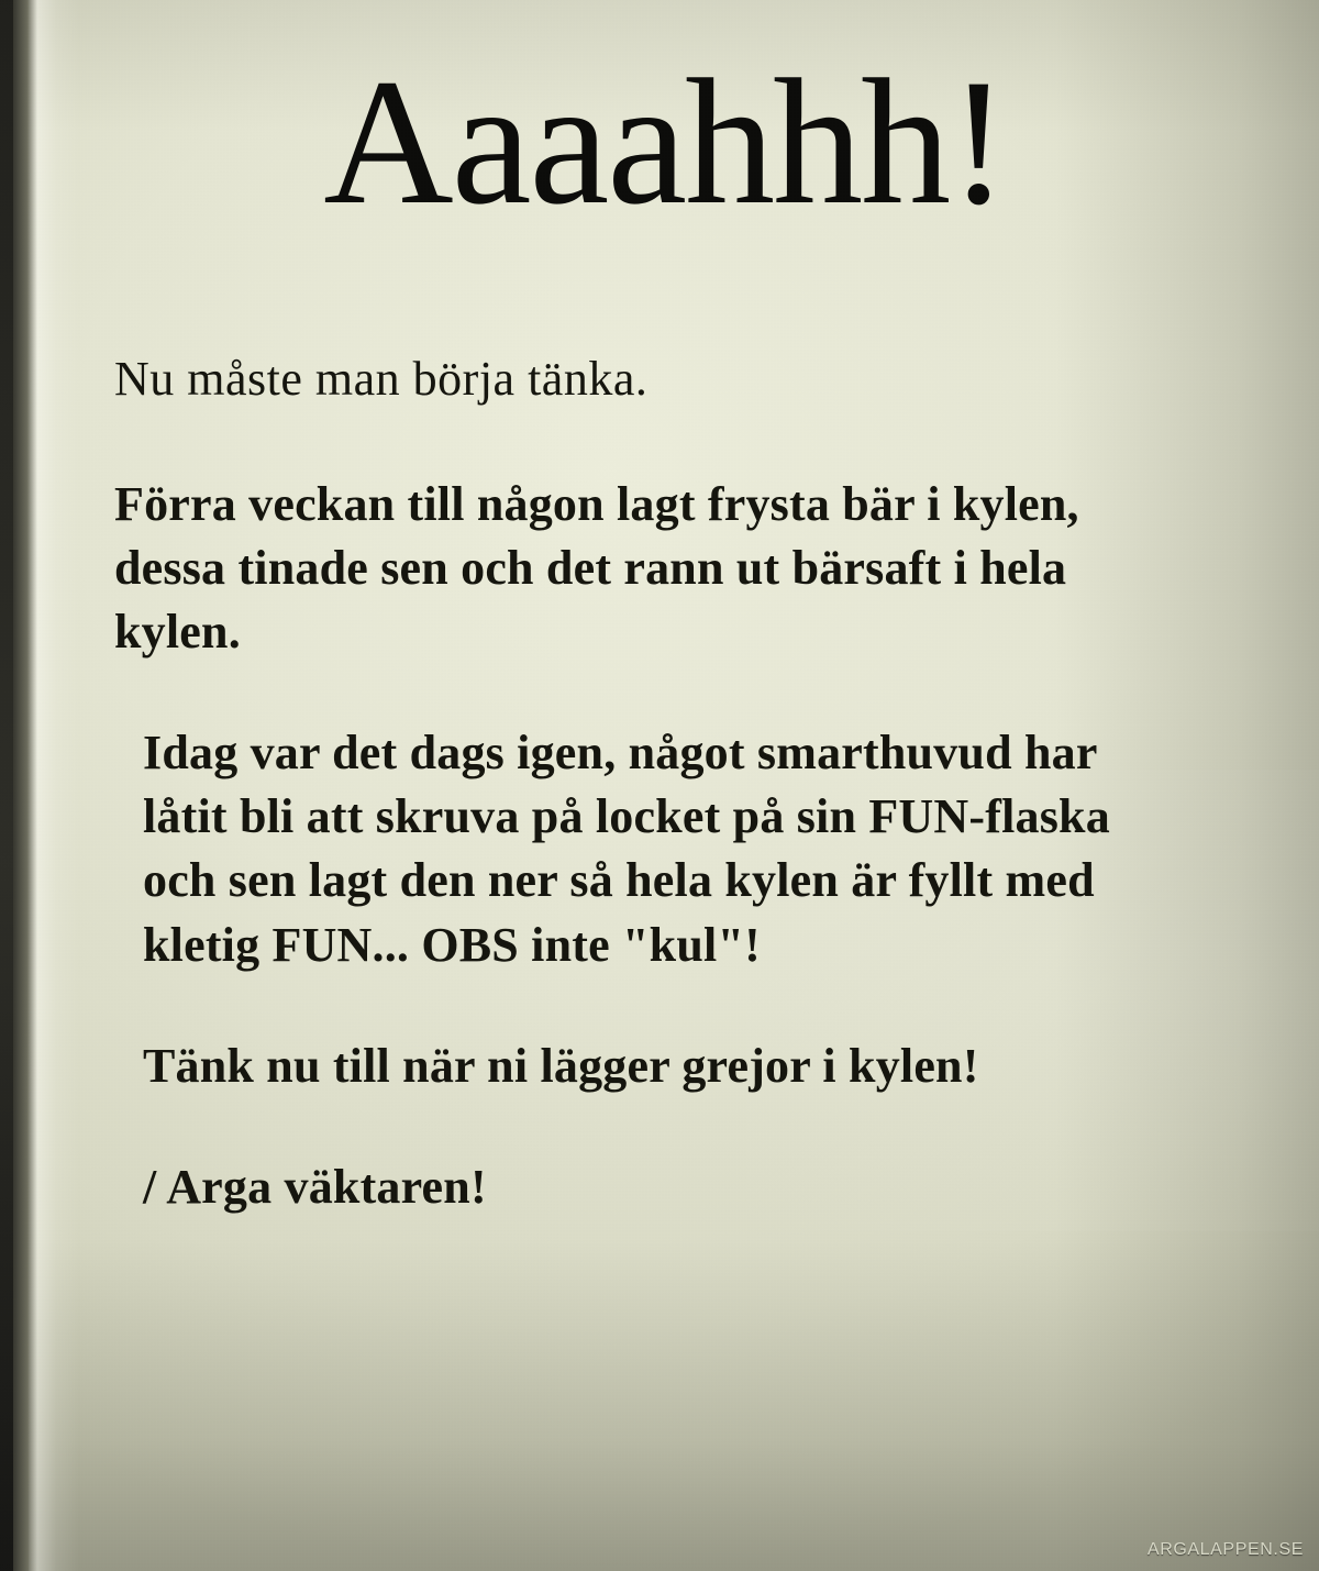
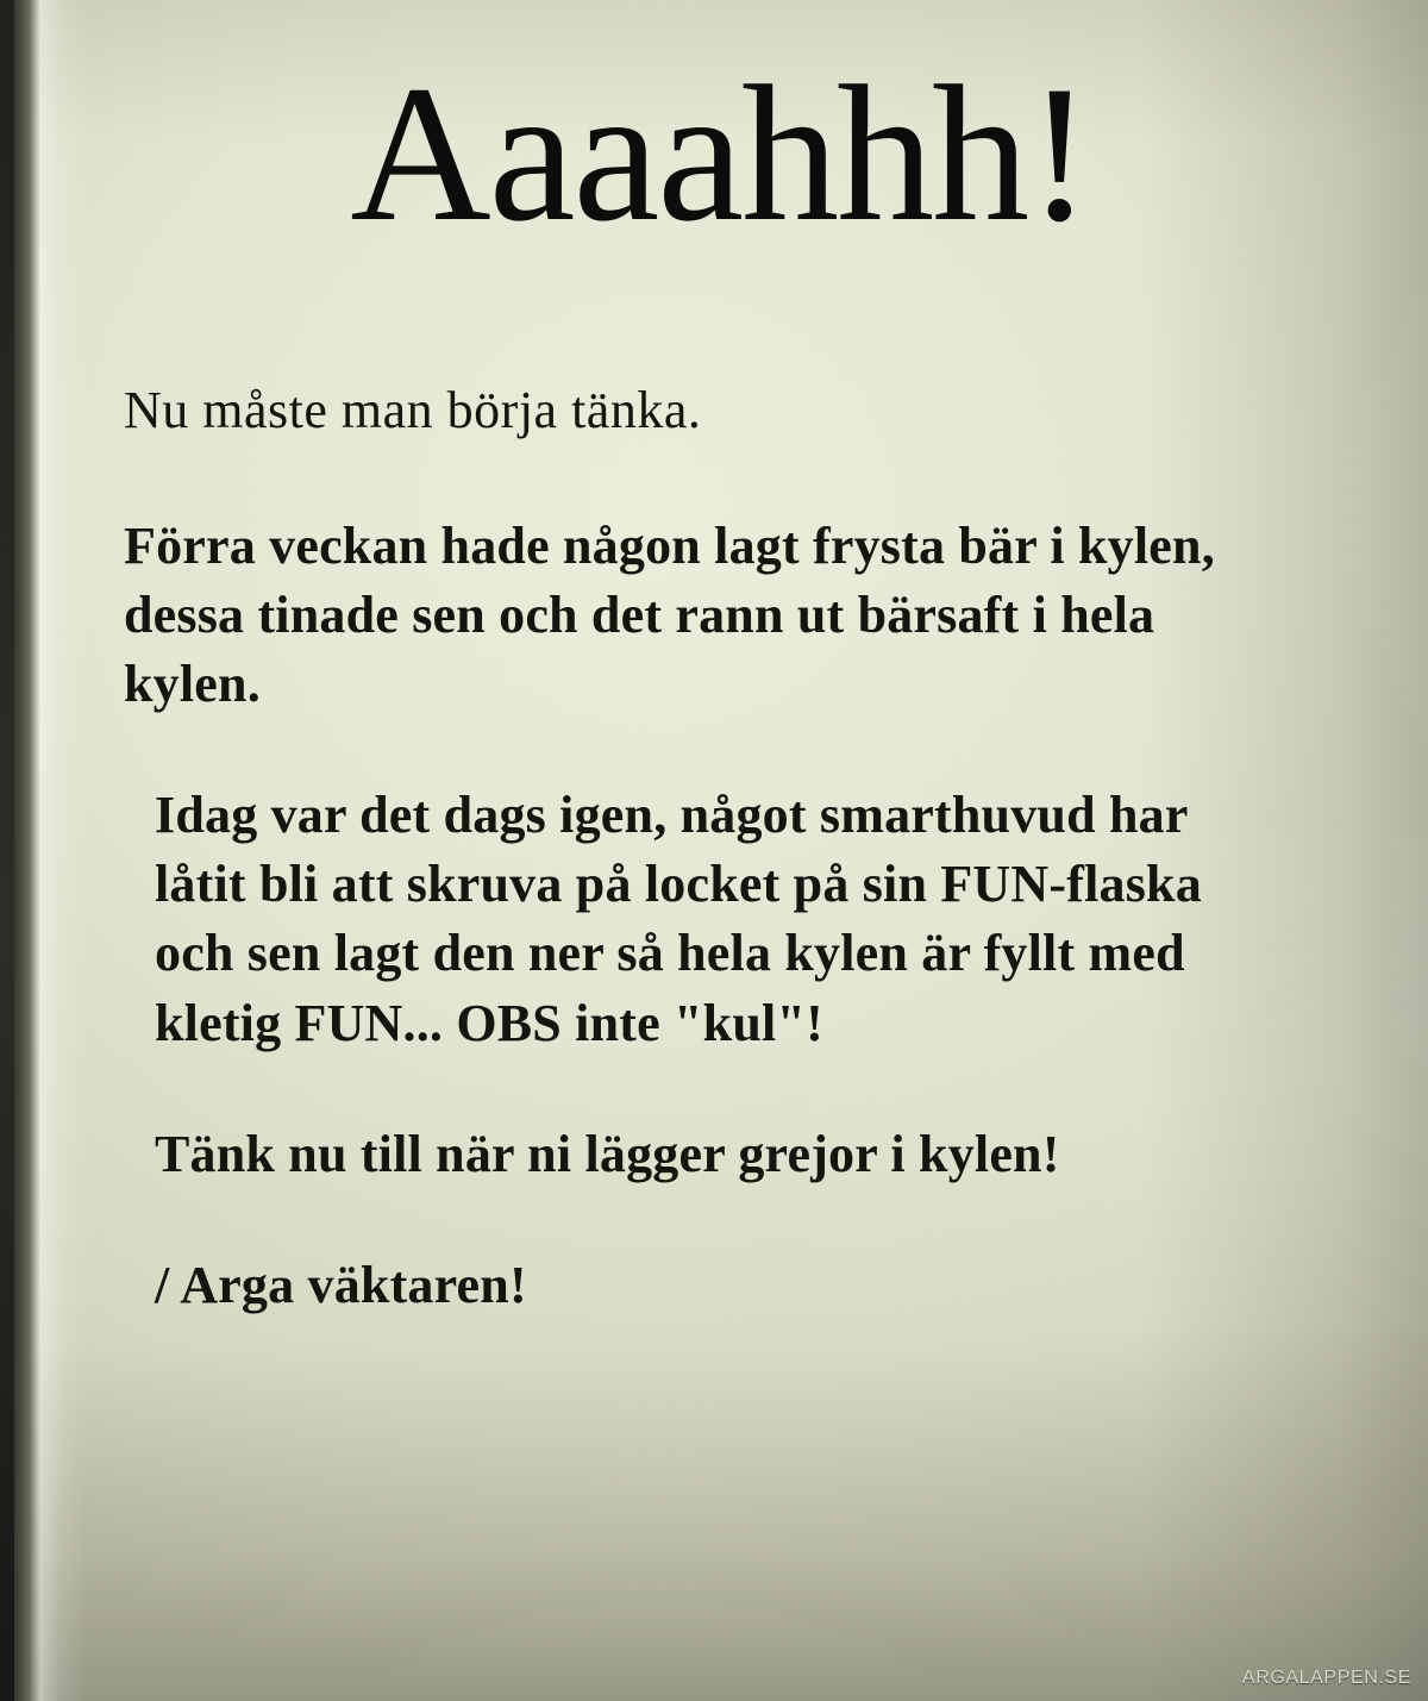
  Aaaahhh!
  Nu måste man börja tänka.
- Förra veckan till någon lagt frysta bär i kylen, dessa tinade sen och det rann ut bärsaft i hela kylen.
+ Förra veckan hade någon lagt frysta bär i kylen, dessa tinade sen och det rann ut bärsaft i hela kylen.
  Idag var det dags igen, något smarthuvud har låtit bli att skruva på locket på sin FUN-flaska och sen lagt den ner så hela kylen är fyllt med kletig FUN... OBS inte "kul"!
  Tänk nu till när ni lägger grejor i kylen!
  / Arga väktaren!
  ARGALAPPEN.SE
